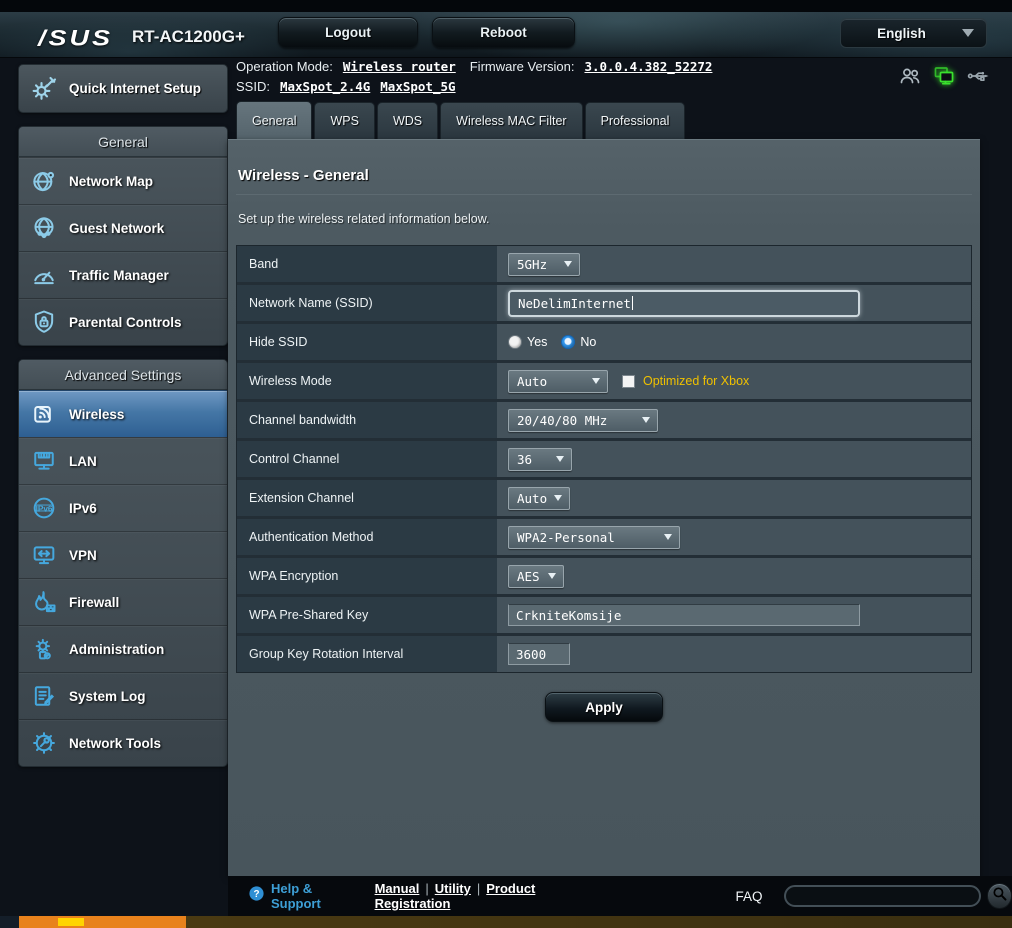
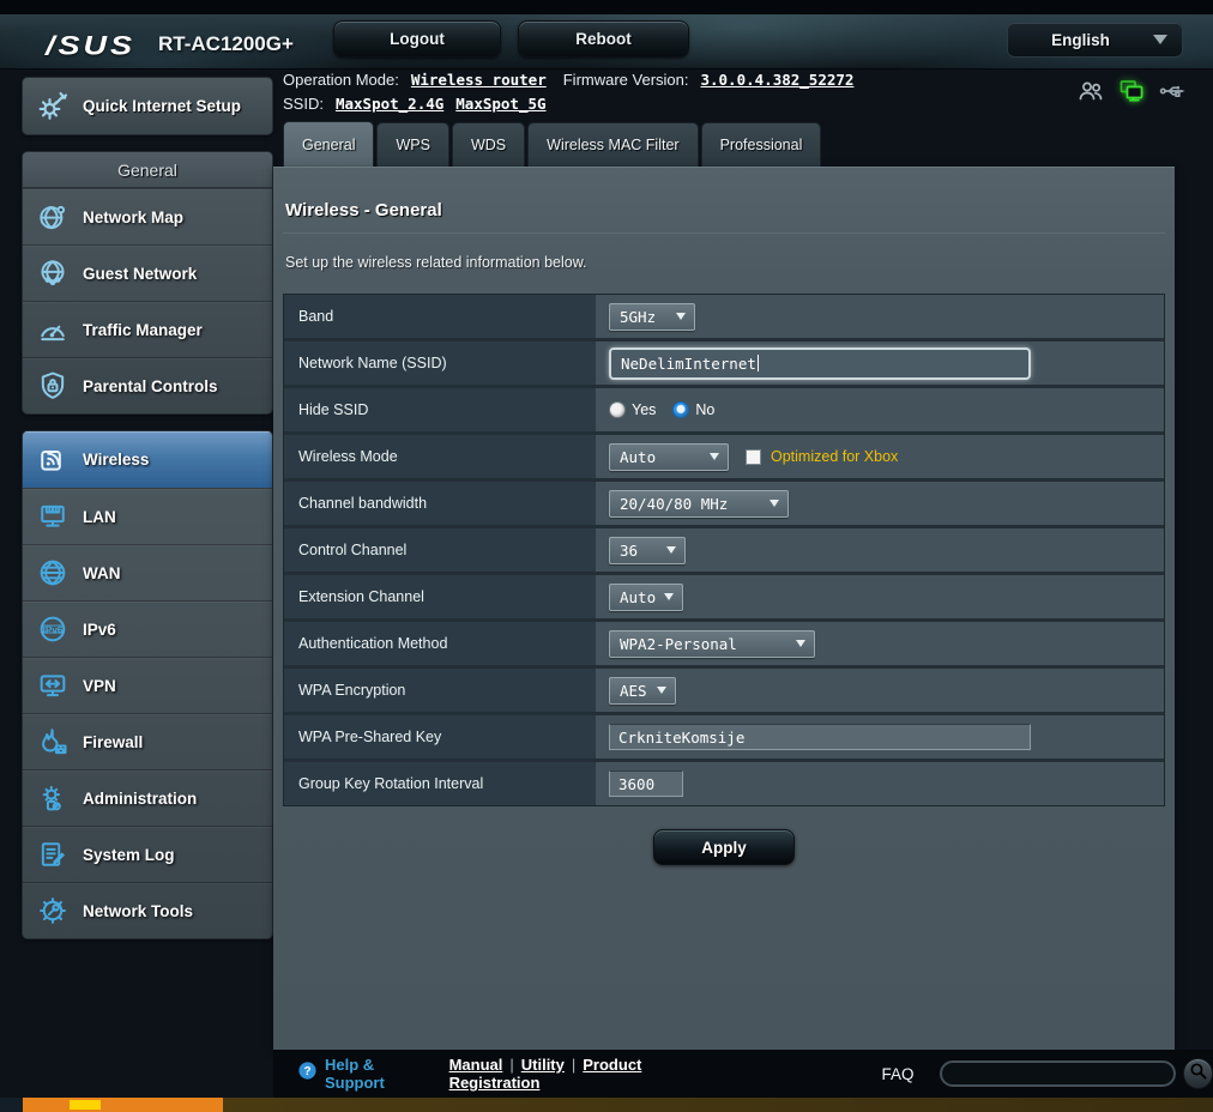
  /SUS
  RT-AC1200G+
  Logout
  Reboot
  English
  Quick Internet Setup
  General
  Network Map
  Guest Network
  Traffic Manager
  Parental Controls
- Advanced Settings
  Wireless
  LAN
+ WAN
  IPv6
  IPv6
  VPN
  Firewall
  Administration
  System Log
  Network Tools
  Operation Mode: Wireless router Firmware Version: 3.0.0.4.382_52272
  SSID: MaxSpot_2.4G MaxSpot_5G
  General
  WPS
  WDS
  Wireless MAC Filter
  Professional
  Wireless - General
  Set up the wireless related information below.
  Band
  5GHz
  Network Name (SSID)
  NeDelimInternet
  Hide SSID
  Yes
  No
  Wireless Mode
  Auto
  Optimized for Xbox
  Channel bandwidth
  20/40/80 MHz
  Control Channel
  36
  Extension Channel
  Auto
  Authentication Method
  WPA2-Personal
  WPA Encryption
  AES
  WPA Pre-Shared Key
  CrkniteKomsije
  Group Key Rotation Interval
  3600
  Apply
  ?
  Help & Support
  Manual | Utility | Product Registration
  FAQ
